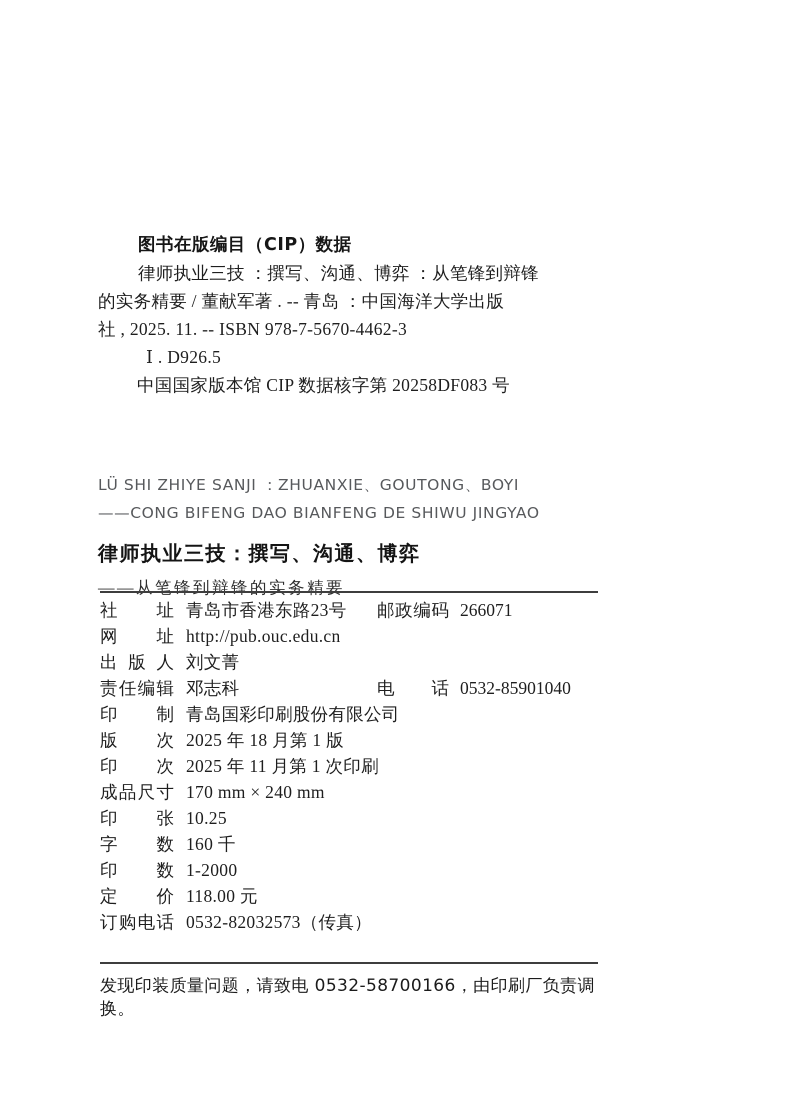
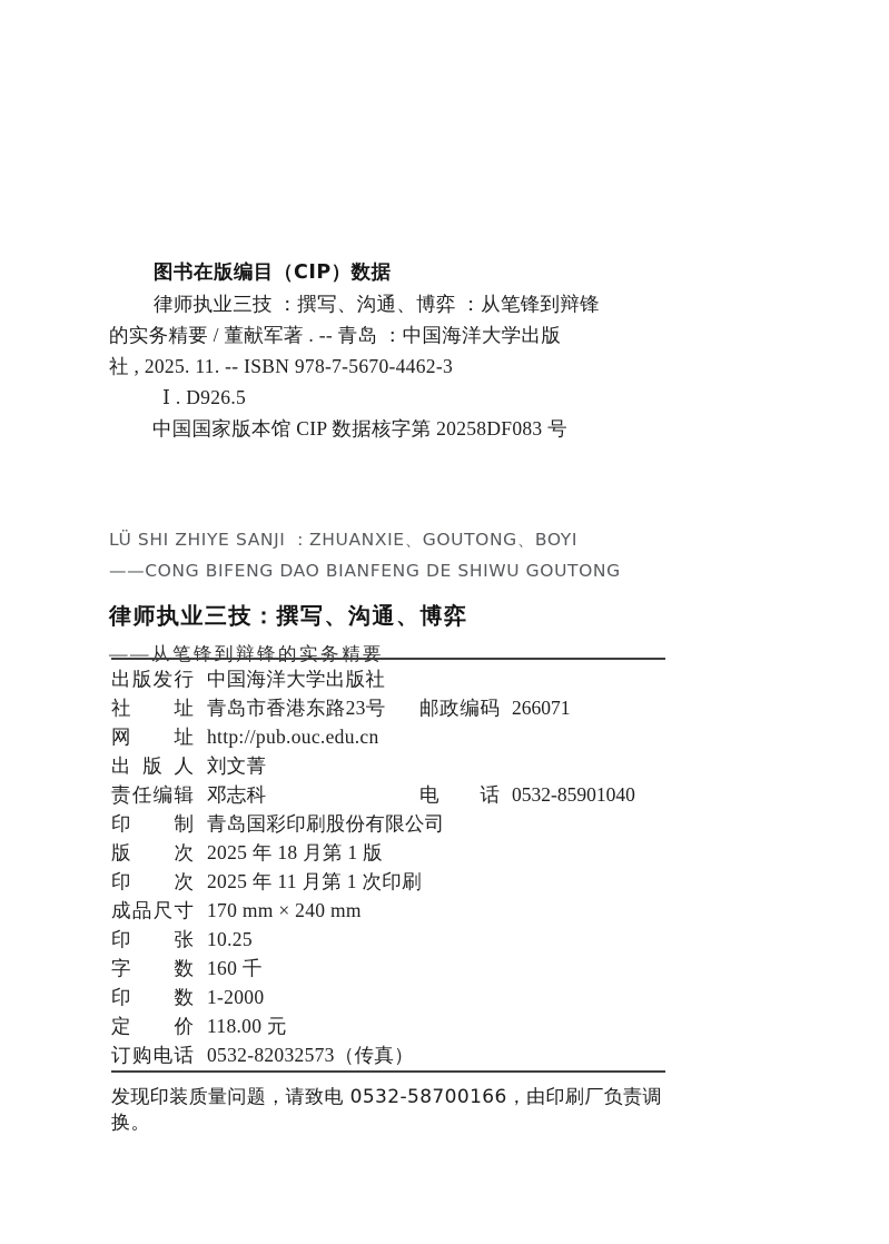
  图书在版编目（CIP）数据
  律师执业三技 ：撰写、沟通、博弈 ：从笔锋到辩锋
  的实务精要 / 董献军著 . -- 青岛 ：中国海洋大学出版
  社 , 2025. 11. -- ISBN 978-7-5670-4462-3
  Ⅰ . D926.5
  中国国家版本馆 CIP 数据核字第 20258DF083 号
  LÜ SHI ZHIYE SANJI ：ZHUANXIE、GOUTONG、BOYI
- ——CONG BIFENG DAO BIANFENG DE SHIWU JINGYAO
+ ——CONG BIFENG DAO BIANFENG DE SHIWU GOUTONG
  律师执业三技：撰写、沟通、博弈
  ——从笔锋到辩锋的实务精要
+ 出版发行 中国海洋大学出版社
  社址 青岛市香港东路23号
  邮政编码
  266071
  网址 http://pub.ouc.edu.cn
  出版人 刘文菁
  责任编辑 邓志科
  电话
  0532-85901040
  印制 青岛国彩印刷股份有限公司
  版次 2025 年 18 月第 1 版
  印次 2025 年 11 月第 1 次印刷
  成品尺寸 170 mm × 240 mm
  印张 10.25
  字数 160 千
  印数 1-2000
  定价 118.00 元
  订购电话 0532-82032573（传真）
  发现印装质量问题，请致电 0532-58700166，由印刷厂负责调换。
